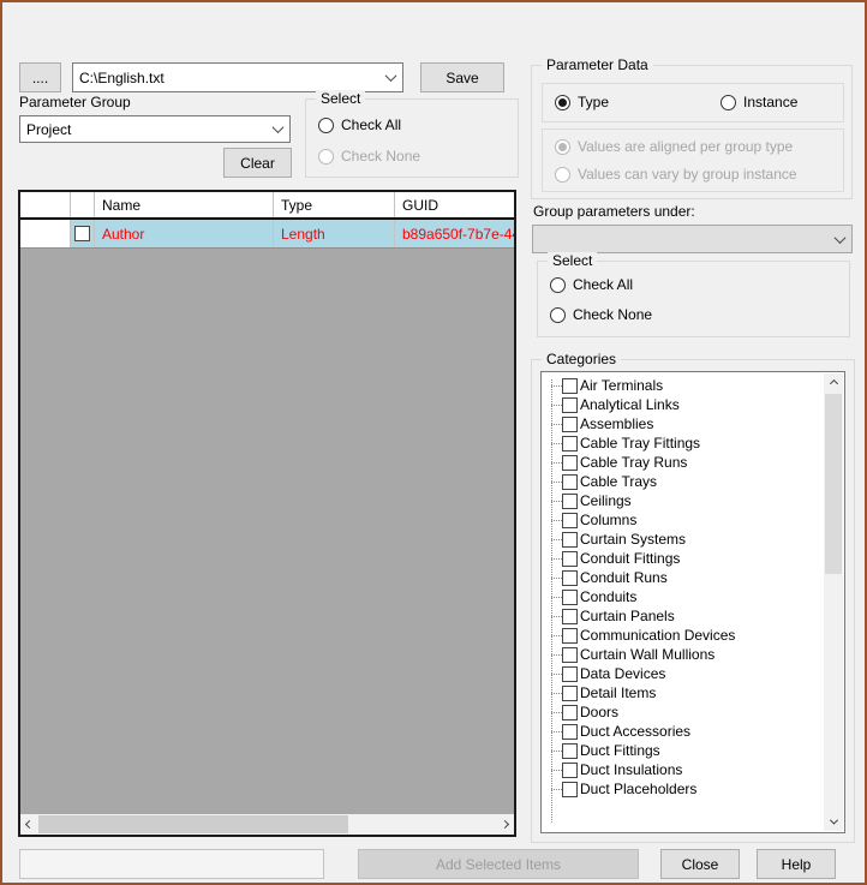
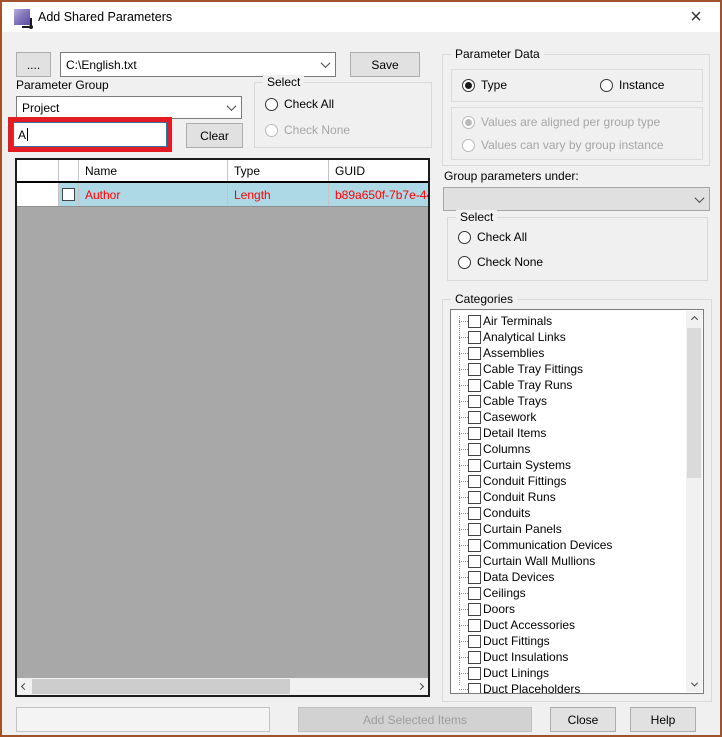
+ Add Shared Parameters
+ ×
  ....
  C:\English.txt
  Save
  Parameter Group
  Project
+ A
  Clear
  Select
  Check All
  Check None
  Name
  Type
  GUID
  Author
  Length
  b89a650f-7b7e-4
  Parameter Data
  Type
  Instance
  Values are aligned per group type
  Values can vary by group instance
  Group parameters under:
  Select
  Check All
  Check None
  Categories
  Air Terminals
  Analytical Links
  Assemblies
  Cable Tray Fittings
  Cable Tray Runs
  Cable Trays
+ Casework
- Ceilings
+ Detail Items
  Columns
  Curtain Systems
  Conduit Fittings
  Conduit Runs
  Conduits
  Curtain Panels
  Communication Devices
  Curtain Wall Mullions
  Data Devices
- Detail Items
+ Ceilings
  Doors
  Duct Accessories
  Duct Fittings
  Duct Insulations
+ Duct Linings
  Duct Placeholders
  Add Selected Items
  Close
  Help
